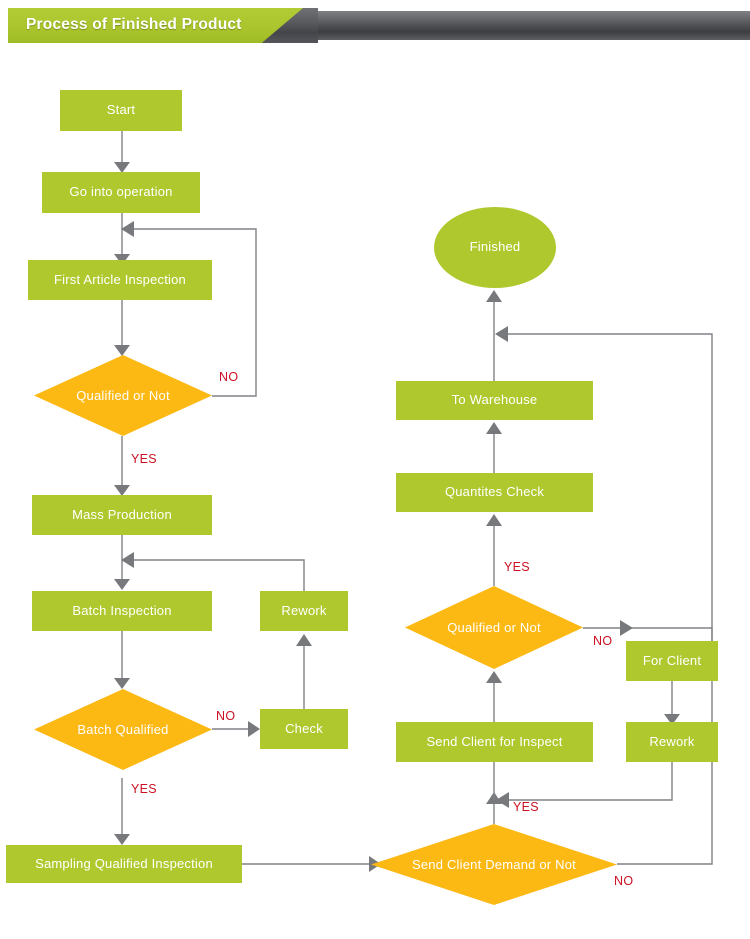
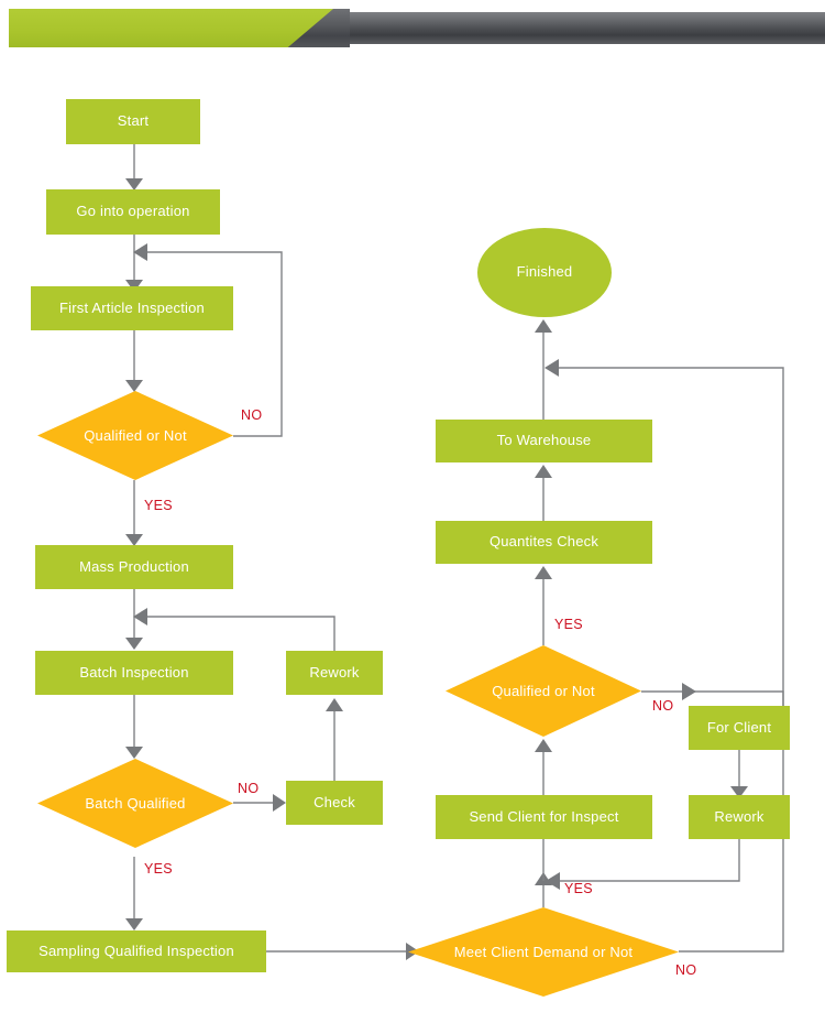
- Process of Finished Product
  Start
  Go into operation
  First Article Inspection
  Qualified or Not
  Mass Production
  Batch Inspection
  Rework
  Batch Qualified
  Check
  Sampling Qualified Inspection
  Finished
  To Warehouse
  Quantites Check
  Qualified or Not
  For Client
  Rework
  Send Client for Inspect
- Send Client Demand or Not
+ Meet Client Demand or Not
  NO
  YES
  NO
  YES
  NO
  YES
  NO
  YES
